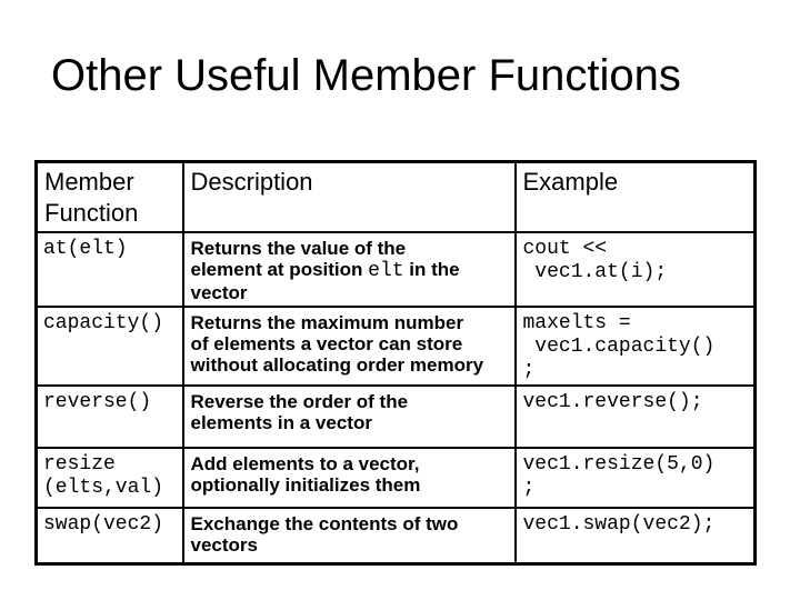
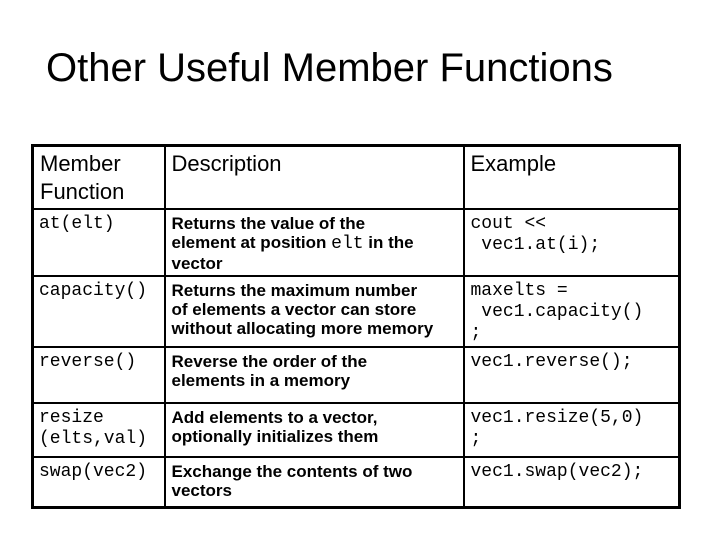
  Other Useful Member Functions
  Member Function	Description	Example
  at(elt)	Returns the value of the element at position elt in the vector	cout << vec1.at(i);
- capacity()	Returns the maximum number of elements a vector can store without allocating order memory	maxelts = vec1.capacity() ;
+ capacity()	Returns the maximum number of elements a vector can store without allocating more memory	maxelts = vec1.capacity() ;
- reverse()	Reverse the order of the elements in a vector	vec1.reverse();
+ reverse()	Reverse the order of the elements in a memory	vec1.reverse();
  resize (elts,val)	Add elements to a vector, optionally initializes them	vec1.resize(5,0) ;
  swap(vec2)	Exchange the contents of two vectors	vec1.swap(vec2);
